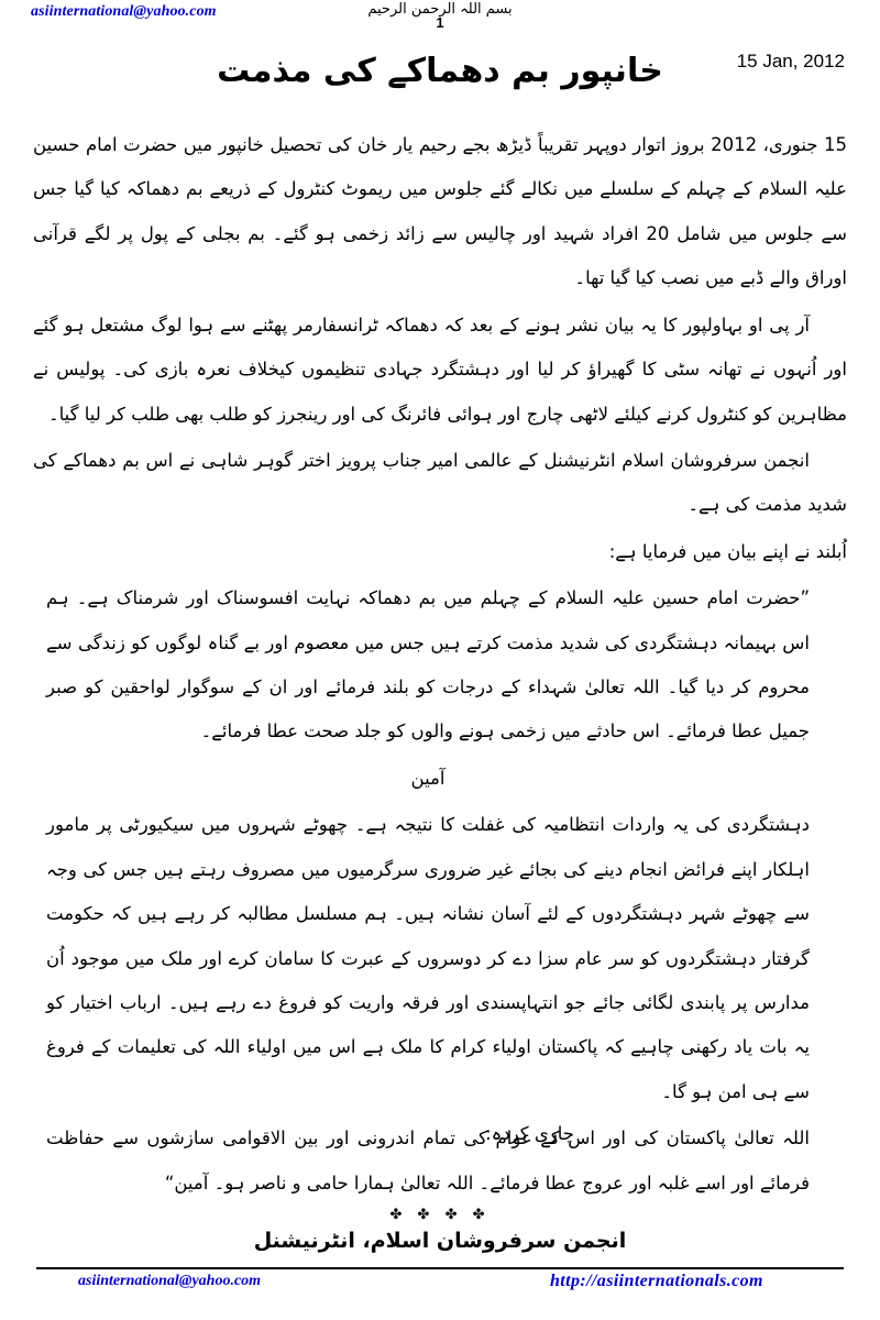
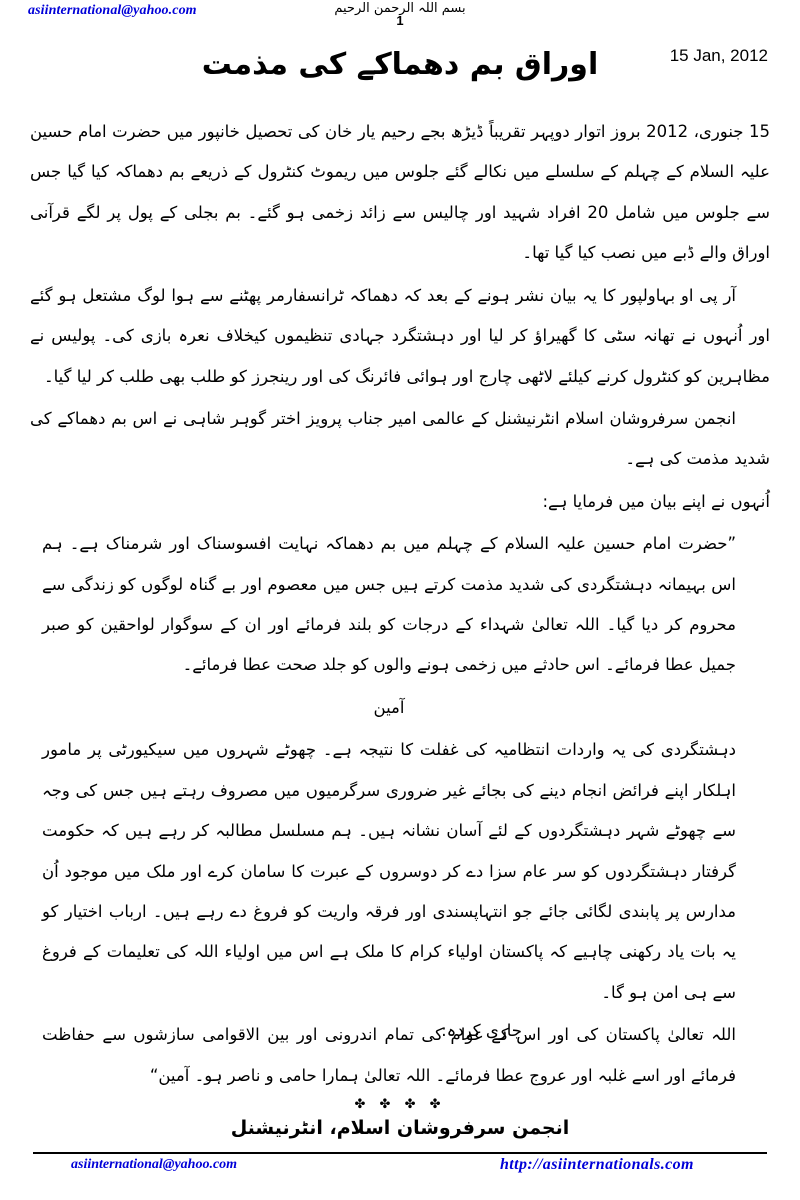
  asiinternational@yahoo.com
  بسم اللہ الرحمن الرحیم
  1
  15 Jan, 2012
- خانپور بم دھماکے کی مذمت
+ اوراق بم دھماکے کی مذمت
  15 جنوری، 2012 بروز اتوار دوپہر تقریباً ڈیڑھ بجے رحیم یار خان کی تحصیل خانپور میں حضرت امام حسین علیہ السلام کے چہلم کے سلسلے میں نکالے گئے جلوس میں ریموٹ کنٹرول کے ذریعے بم دھماکہ کیا گیا جس سے جلوس میں شامل 20 افراد شہید اور چالیس سے زائد زخمی ہو گئے۔ بم بجلی کے پول پر لگے قرآنی اوراق والے ڈبے میں نصب کیا گیا تھا۔
  آر پی او بہاولپور کا یہ بیان نشر ہونے کے بعد کہ دھماکہ ٹرانسفارمر پھٹنے سے ہوا لوگ مشتعل ہو گئے اور اُنہوں نے تھانہ سٹی کا گھیراؤ کر لیا اور دہشتگرد جہادی تنظیموں کیخلاف نعرہ بازی کی۔ پولیس نے مظاہرین کو کنٹرول کرنے کیلئے لاٹھی چارج اور ہوائی فائرنگ کی اور رینجرز کو طلب بھی طلب کر لیا گیا۔
  انجمن سرفروشان اسلام انٹرنیشنل کے عالمی امیر جناب پرویز اختر گوہر شاہی نے اس بم دھماکے کی شدید مذمت کی ہے۔
- اُبلند نے اپنے بیان میں فرمایا ہے:
+ اُنہوں نے اپنے بیان میں فرمایا ہے:
  ”حضرت امام حسین علیہ السلام کے چہلم میں بم دھماکہ نہایت افسوسناک اور شرمناک ہے۔ ہم اس بہیمانہ دہشتگردی کی شدید مذمت کرتے ہیں جس میں معصوم اور بے گناہ لوگوں کو زندگی سے محروم کر دیا گیا۔ اللہ تعالیٰ شہداء کے درجات کو بلند فرمائے اور ان کے سوگوار لواحقین کو صبر جمیل عطا فرمائے۔ اس حادثے میں زخمی ہونے والوں کو جلد صحت عطا فرمائے۔
  آمین
  دہشتگردی کی یہ واردات انتظامیہ کی غفلت کا نتیجہ ہے۔ چھوٹے شہروں میں سیکیورٹی پر مامور اہلکار اپنے فرائض انجام دینے کی بجائے غیر ضروری سرگرمیوں میں مصروف رہتے ہیں جس کی وجہ سے چھوٹے شہر دہشتگردوں کے لئے آسان نشانہ ہیں۔ ہم مسلسل مطالبہ کر رہے ہیں کہ حکومت گرفتار دہشتگردوں کو سر عام سزا دے کر دوسروں کے عبرت کا سامان کرے اور ملک میں موجود اُن مدارس پر پابندی لگائی جائے جو انتہاپسندی اور فرقہ واریت کو فروغ دے رہے ہیں۔ ارباب اختیار کو یہ بات یاد رکھنی چاہیے کہ پاکستان اولیاء کرام کا ملک ہے اس میں اولیاء اللہ کی تعلیمات کے فروغ سے ہی امن ہو گا۔
  اللہ تعالیٰ پاکستان کی اور اس کے عوام کی تمام اندرونی اور بین الاقوامی سازشوں سے حفاظت فرمائے اور اسے غلبہ اور عروج عطا فرمائے۔ اللہ تعالیٰ ہمارا حامی و ناصر ہو۔ آمین“
  جاری کردہ:
  ✤ ✤ ✤ ✤
  انجمن سرفروشان اسلام، انٹرنیشنل
  asiinternational@yahoo.com
  http://asiinternationals.com
